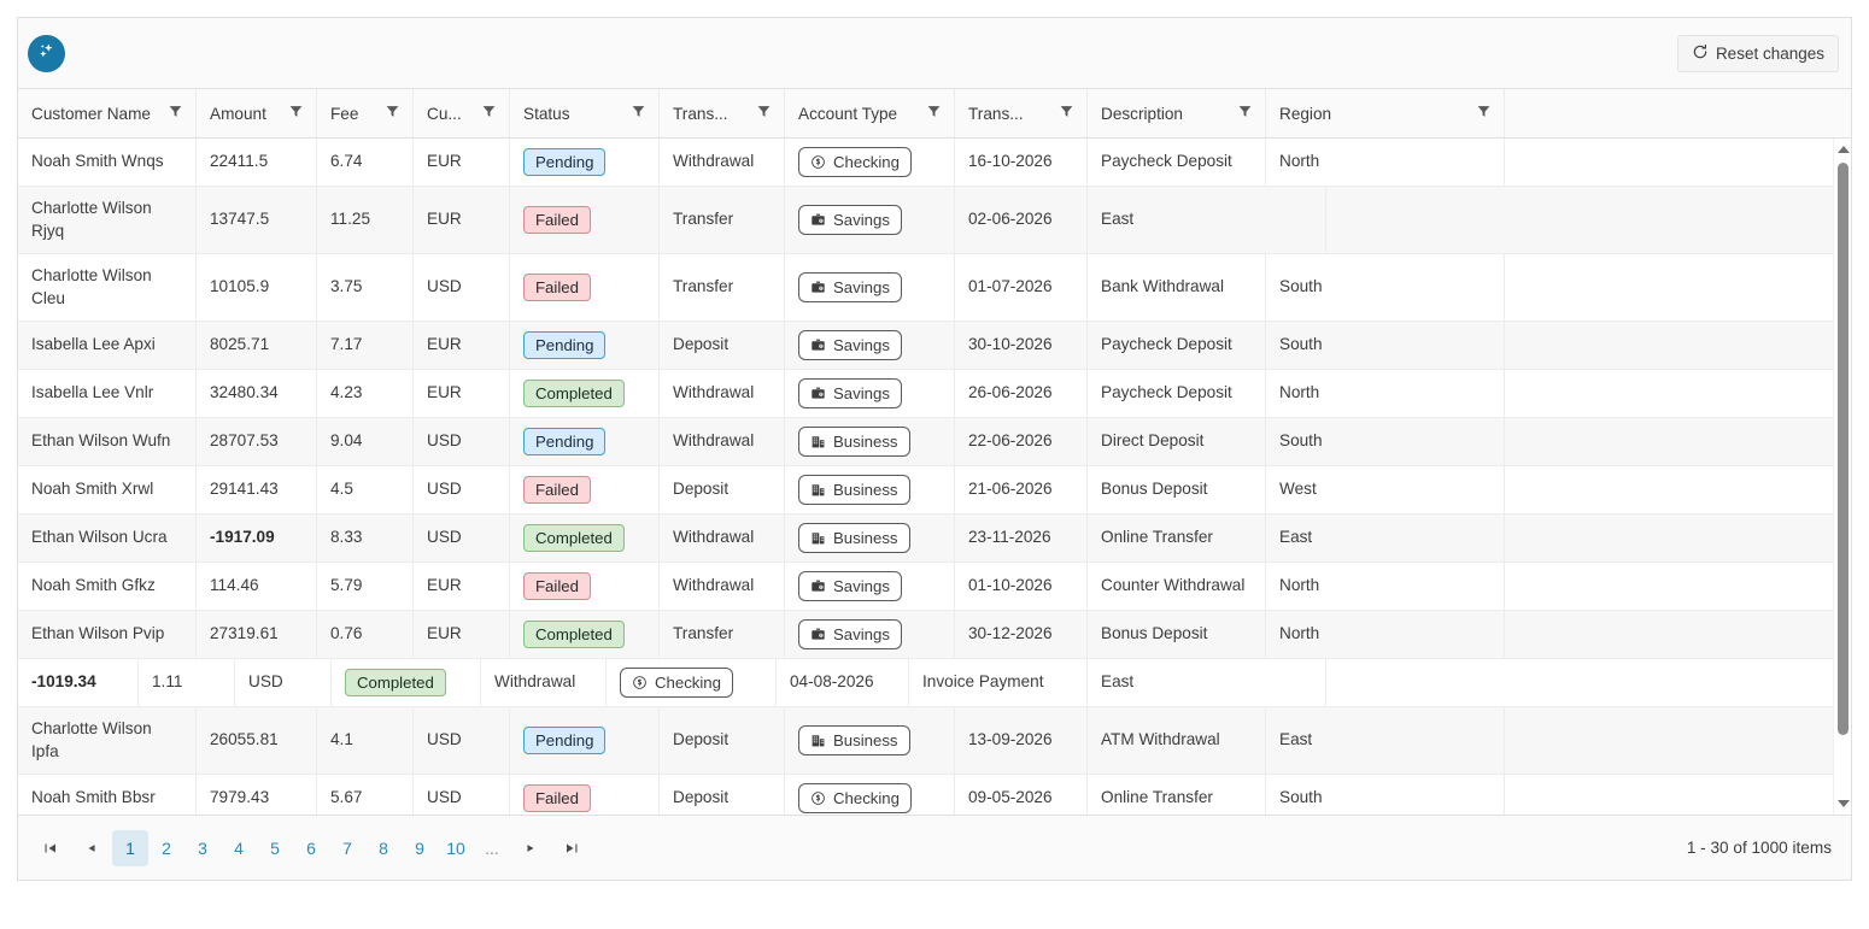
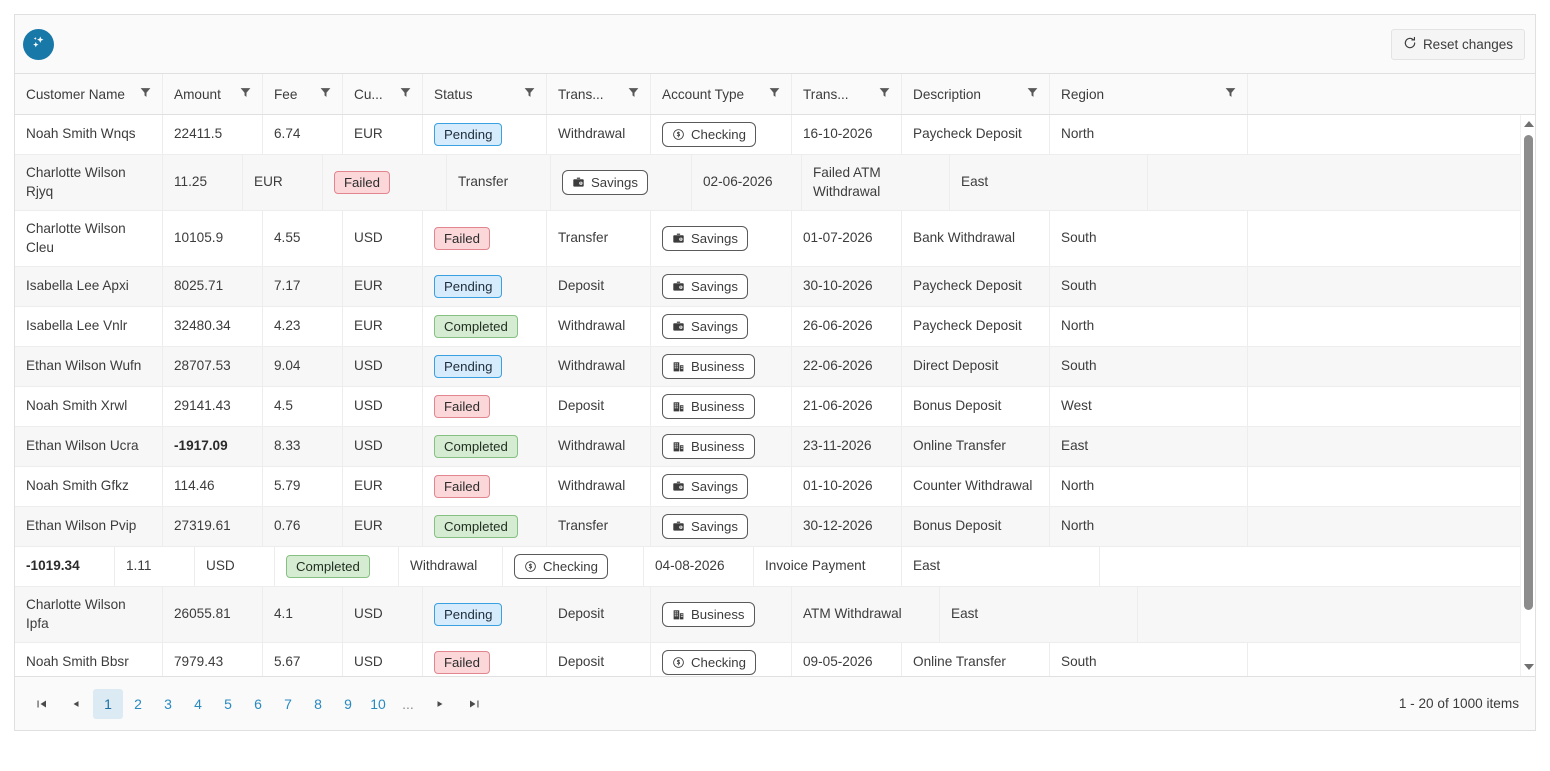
  Reset changes
  Customer Name
  Amount
  Fee
  Cu...
  Status
  Trans...
  Account Type
  Trans...
  Description
  Region
  Noah Smith Wnqs
  22411.5
  6.74
  EUR
  Pending
  Withdrawal
  Checking
  16-10-2026
  Paycheck Deposit
  North
  Charlotte Wilson Rjyq
- 13747.5
  11.25
  EUR
  Failed
  Transfer
  Savings
  02-06-2026
+ Failed ATM Withdrawal
  East
  Charlotte Wilson Cleu
  10105.9
- 3.75
+ 4.55
  USD
  Failed
  Transfer
  Savings
  01-07-2026
  Bank Withdrawal
  South
  Isabella Lee Apxi
  8025.71
  7.17
  EUR
  Pending
  Deposit
  Savings
  30-10-2026
  Paycheck Deposit
  South
  Isabella Lee Vnlr
  32480.34
  4.23
  EUR
  Completed
  Withdrawal
  Savings
  26-06-2026
  Paycheck Deposit
  North
  Ethan Wilson Wufn
  28707.53
  9.04
  USD
  Pending
  Withdrawal
  Business
  22-06-2026
  Direct Deposit
  South
  Noah Smith Xrwl
  29141.43
  4.5
  USD
  Failed
  Deposit
  Business
  21-06-2026
  Bonus Deposit
  West
  Ethan Wilson Ucra
  -1917.09
  8.33
  USD
  Completed
  Withdrawal
  Business
  23-11-2026
  Online Transfer
  East
  Noah Smith Gfkz
  114.46
  5.79
  EUR
  Failed
  Withdrawal
  Savings
  01-10-2026
  Counter Withdrawal
  North
  Ethan Wilson Pvip
  27319.61
  0.76
  EUR
  Completed
  Transfer
  Savings
  30-12-2026
  Bonus Deposit
  North
  -1019.34
  1.11
  USD
  Completed
  Withdrawal
  Checking
  04-08-2026
  Invoice Payment
  East
  Charlotte Wilson Ipfa
  26055.81
  4.1
  USD
  Pending
  Deposit
  Business
- 13-09-2026
  ATM Withdrawal
  East
  Noah Smith Bbsr
  7979.43
  5.67
  USD
  Failed
  Deposit
  Checking
  09-05-2026
  Online Transfer
  South
  1
  2
  3
  4
  5
  6
  7
  8
  9
  10
  ...
- 1 - 30 of 1000 items
+ 1 - 20 of 1000 items
